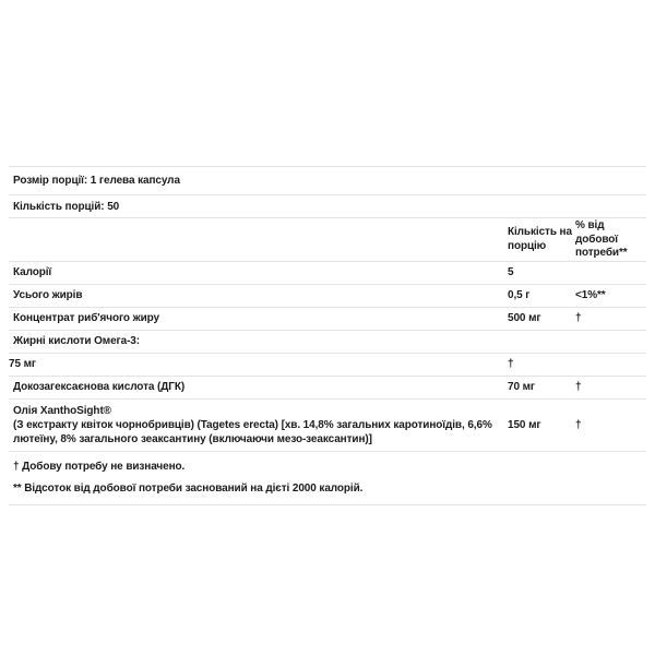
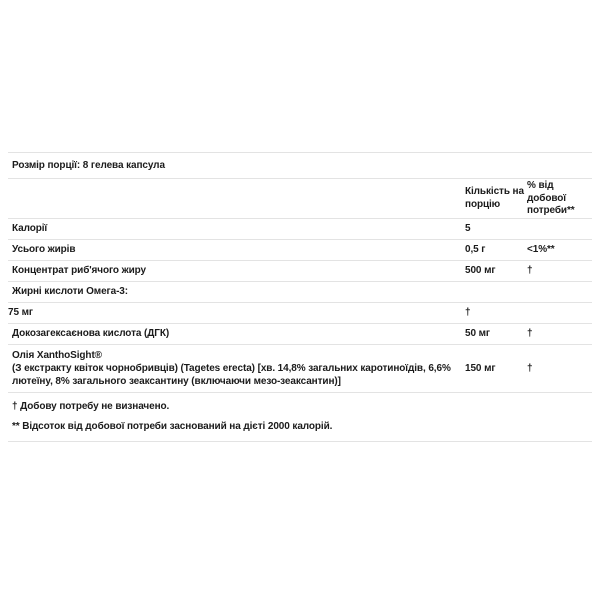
- Розмір порції: 1 гелева капсула
+ Розмір порції: 8 гелева капсула
- Кількість порцій: 50
  Кількість на порцію
  % від добової потреби**
  Калорії
  5
  Усього жирів
  0,5 г
  <1%**
  Концентрат риб'ячого жиру
  500 мг
  †
  Жирні кислоти Омега-3:
  75 мг
  †
  Докозагексаєнова кислота (ДГК)
- 70 мг
+ 50 мг
  †
  Олія XanthoSight®
  (З екстракту квіток чорнобривців) (Tagetes erecta) [хв. 14,8% загальних каротиноїдів, 6,6% лютеїну, 8% загального зеаксантину (включаючи мезо-зеаксантин)]
  150 мг
  †
  † Добову потребу не визначено.
  ** Відсоток від добової потреби заснований на дієті 2000 калорій.
